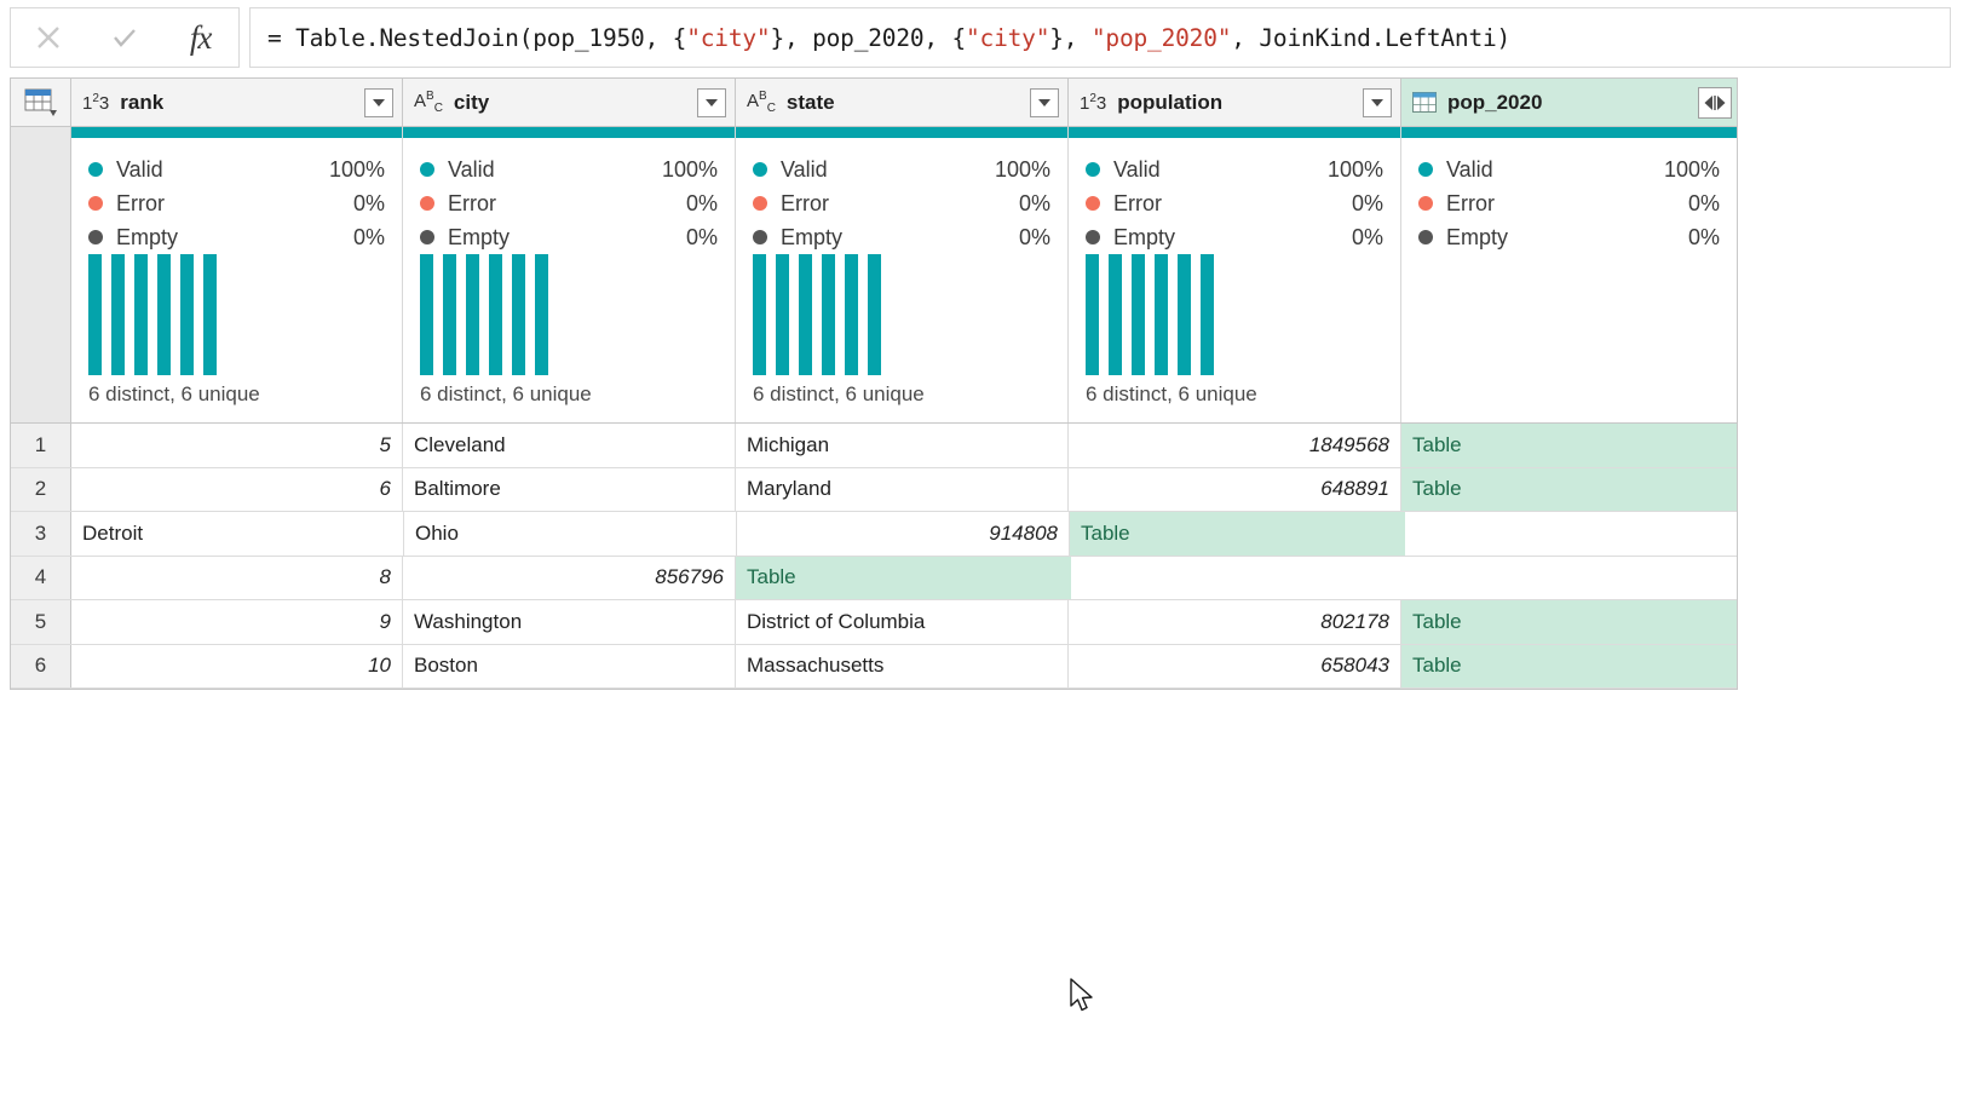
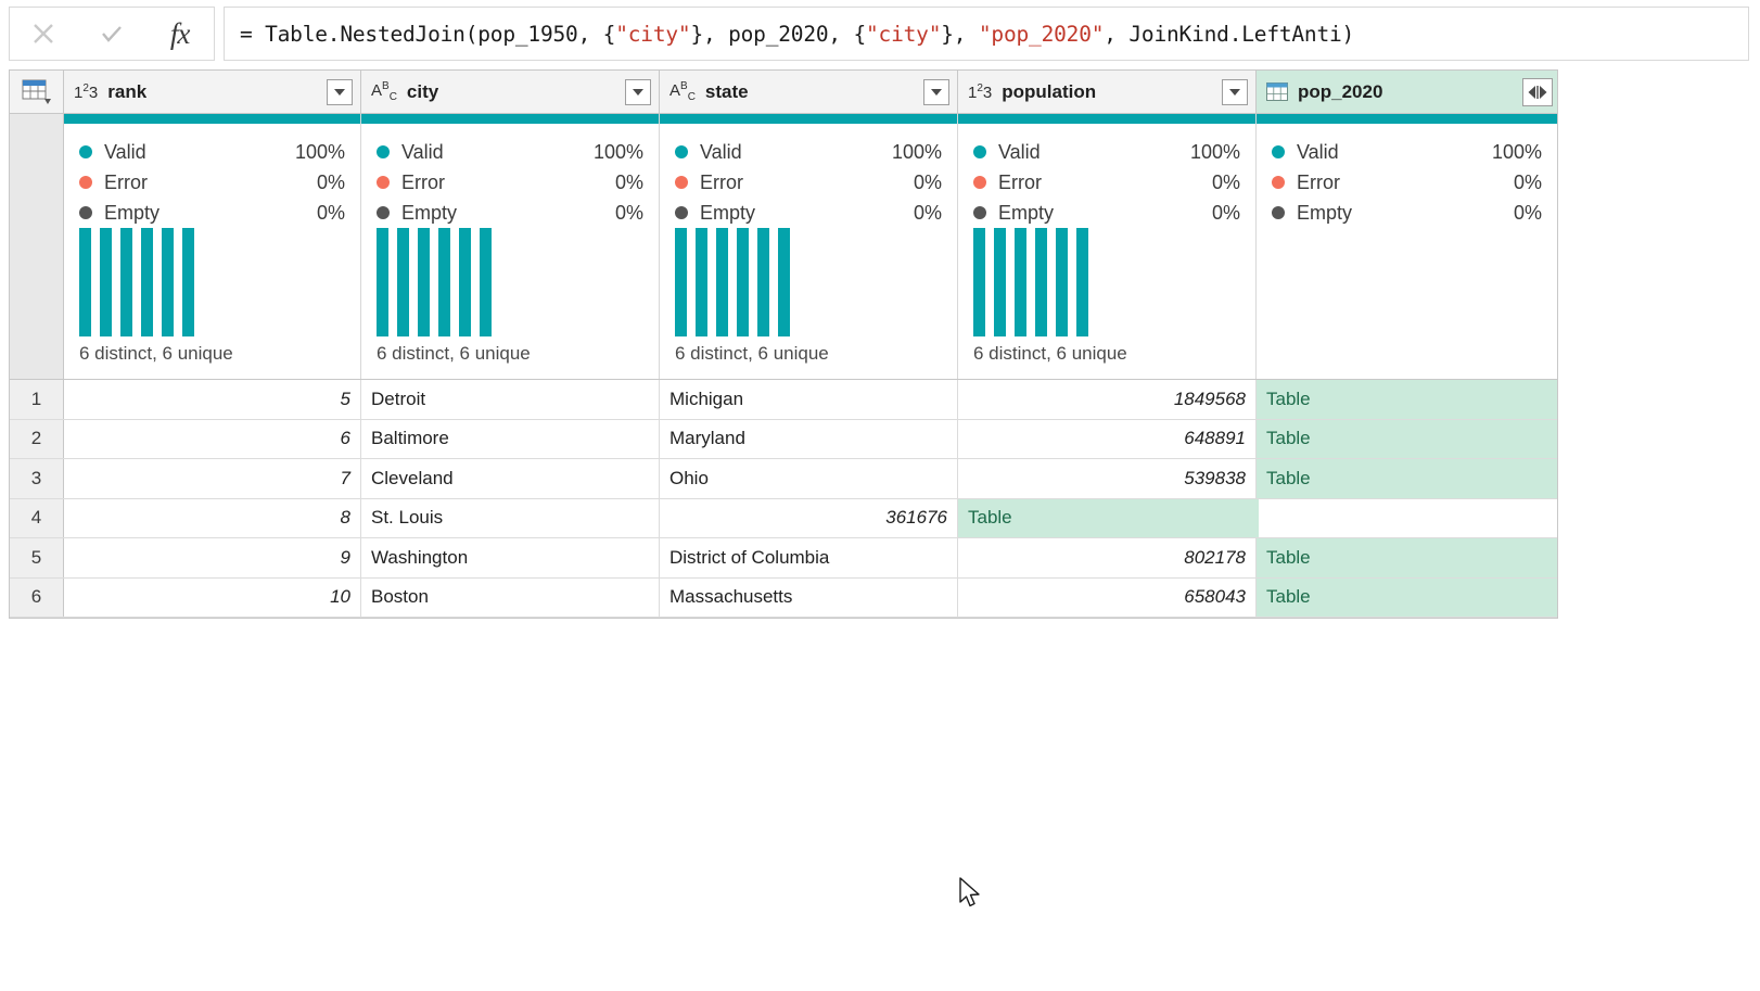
  fx
  = Table.NestedJoin(pop_1950, {"city"}, pop_2020, {"city"}, "pop_2020", JoinKind.LeftAnti)
  123
  rank
  ABC
  city
  ABC
  state
  123
  population
  pop_2020
  Valid
  100%
  Error
  0%
  Empty
  0%
  6 distinct, 6 unique
  Valid
  100%
  Error
  0%
  Empty
  0%
  6 distinct, 6 unique
  Valid
  100%
  Error
  0%
  Empty
  0%
  6 distinct, 6 unique
  Valid
  100%
  Error
  0%
  Empty
  0%
  6 distinct, 6 unique
  Valid
  100%
  Error
  0%
  Empty
  0%
  1
  5
- Cleveland
+ Detroit
  Michigan
  1849568
  Table
  2
  6
  Baltimore
  Maryland
  648891
  Table
  3
+ 7
- Detroit
+ Cleveland
  Ohio
- 914808
+ 539838
  Table
  4
  8
+ St. Louis
- 856796
+ 361676
  Table
  5
  9
  Washington
  District of Columbia
  802178
  Table
  6
  10
  Boston
  Massachusetts
  658043
  Table
